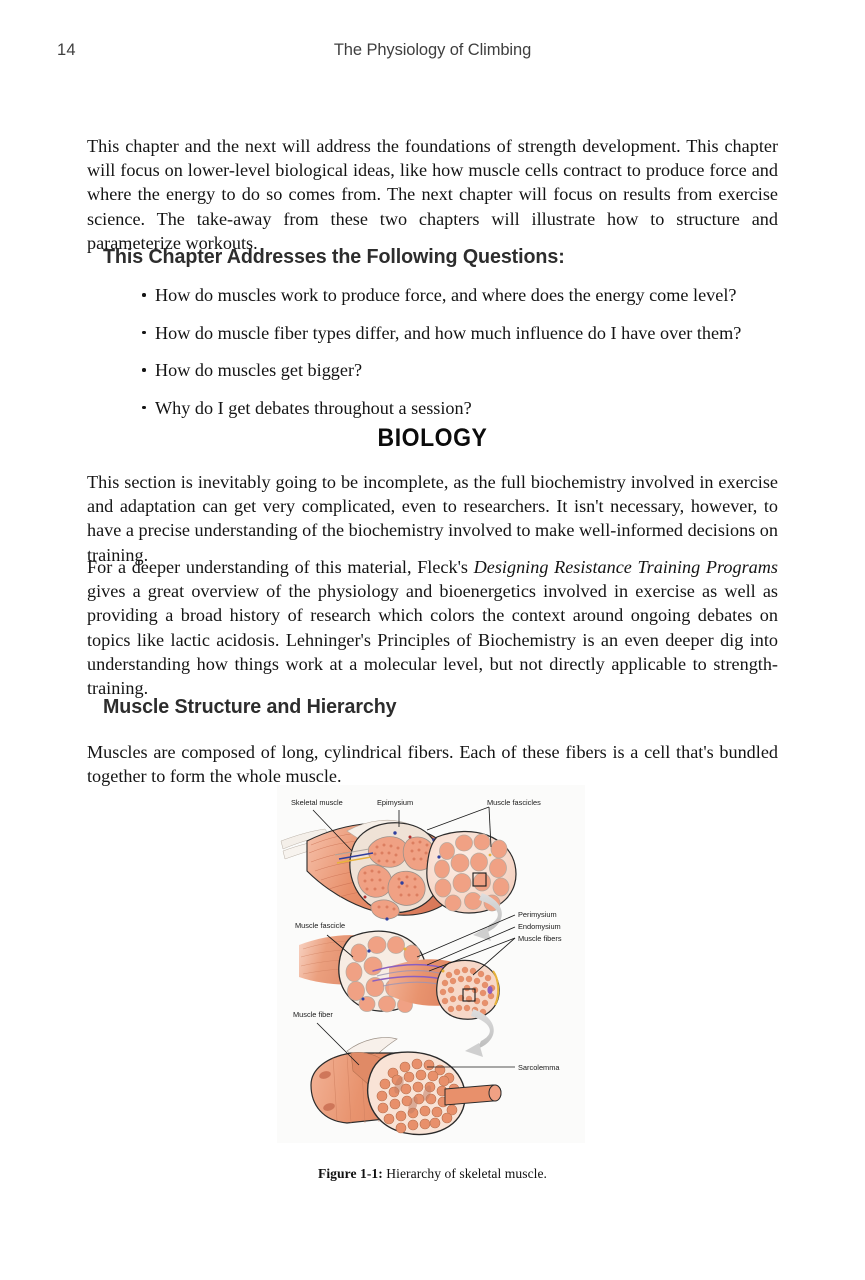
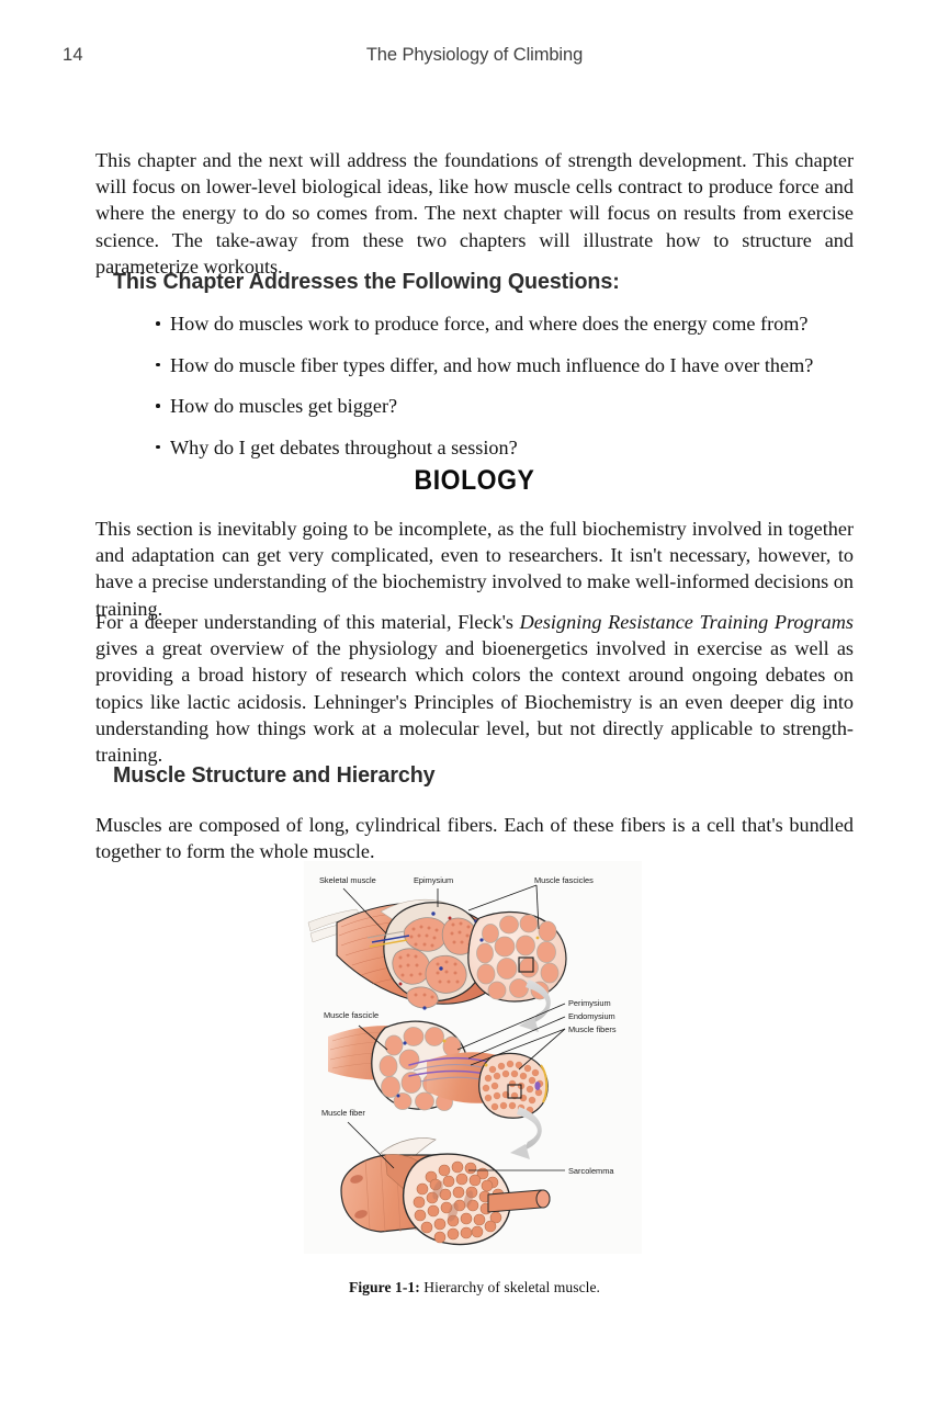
  14
  The Physiology of Climbing
  This chapter and the next will address the foundations of strength development. This chapter will focus on lower-level biological ideas, like how muscle cells contract to produce force and where the energy to do so comes from. The next chapter will focus on results from exercise science. The take-away from these two chapters will illustrate how to structure and parameterize workouts.
  This Chapter Addresses the Following Questions:
- How do muscles work to produce force, and where does the energy come level?
+ How do muscles work to produce force, and where does the energy come from?
  How do muscle fiber types differ, and how much influence do I have over them?
  How do muscles get bigger?
  Why do I get debates throughout a session?
  BIOLOGY
- This section is inevitably going to be incomplete, as the full biochemistry involved in exercise and adaptation can get very complicated, even to researchers. It isn't necessary, however, to have a precise understanding of the biochemistry involved to make well-informed decisions on training.
+ This section is inevitably going to be incomplete, as the full biochemistry involved in together and adaptation can get very complicated, even to researchers. It isn't necessary, however, to have a precise understanding of the biochemistry involved to make well-informed decisions on training.
  For a deeper understanding of this material, Fleck's Designing Resistance Training Programs gives a great overview of the physiology and bioenergetics involved in exercise as well as providing a broad history of research which colors the context around ongoing debates on topics like lactic acidosis. Lehninger's Principles of Biochemistry is an even deeper dig into understanding how things work at a molecular level, but not directly applicable to strength-training.
  Muscle Structure and Hierarchy
  Muscles are composed of long, cylindrical fibers. Each of these fibers is a cell that's bundled together to form the whole muscle.
  Skeletal muscle
  Epimysium
  Muscle fascicles
  Muscle fascicle
  Perimysium
  Endomysium
  Muscle fibers
  Muscle fiber
  Sarcolemma
  Figure 1-1: Hierarchy of skeletal muscle.
